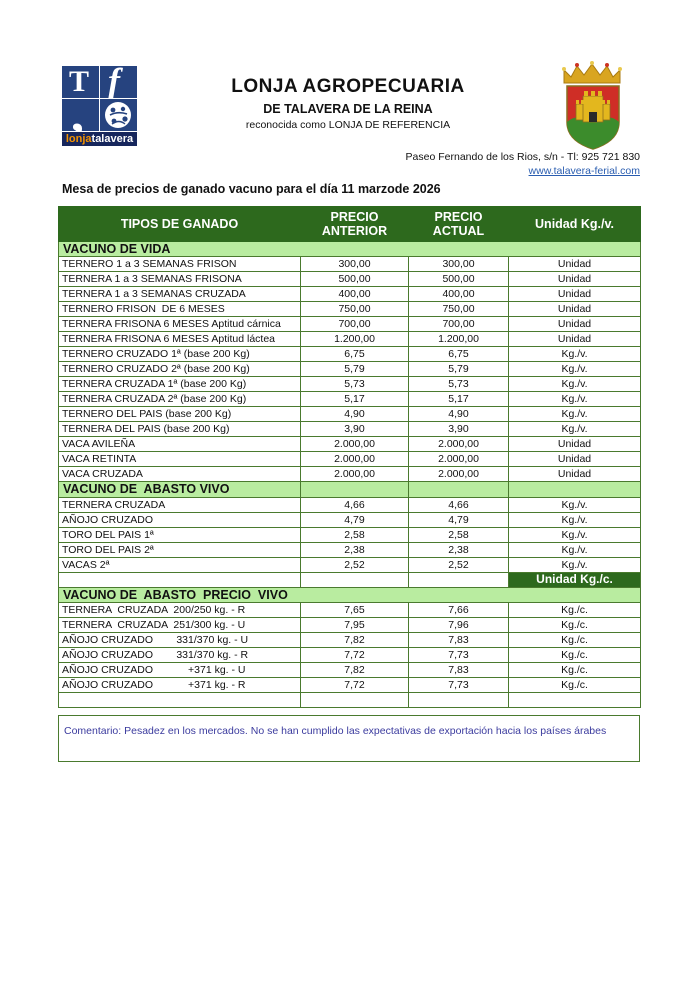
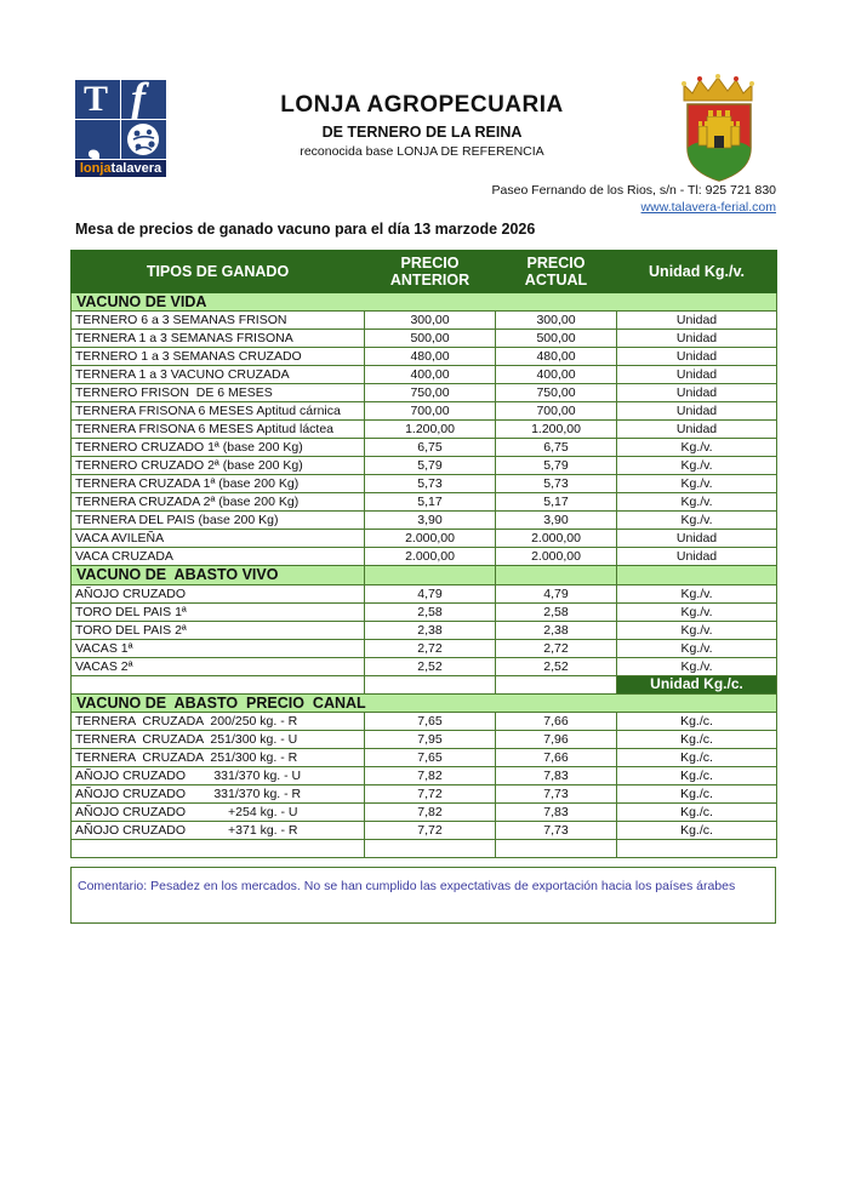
  T
  f
  ,
  lonjatalavera
  LONJA AGROPECUARIA
- DE TALAVERA DE LA REINA
+ DE TERNERO DE LA REINA
- reconocida como LONJA DE REFERENCIA
+ reconocida base LONJA DE REFERENCIA
  Paseo Fernando de los Rios, s/n - Tl: 925 721 830
  www.talavera-ferial.com
- Mesa de precios de ganado vacuno para el día 11 marzode 2026
+ Mesa de precios de ganado vacuno para el día 13 marzode 2026
  TIPOS DE GANADO	PRECIO ANTERIOR	PRECIO ACTUAL	Unidad Kg./v.
  VACUNO DE VIDA
- TERNERO 1 a 3 SEMANAS FRISON	300,00	300,00	Unidad
+ TERNERO 6 a 3 SEMANAS FRISON	300,00	300,00	Unidad
  TERNERA 1 a 3 SEMANAS FRISONA	500,00	500,00	Unidad
+ TERNERO 1 a 3 SEMANAS CRUZADO	480,00	480,00	Unidad
- TERNERA 1 a 3 SEMANAS CRUZADA	400,00	400,00	Unidad
+ TERNERA 1 a 3 VACUNO CRUZADA	400,00	400,00	Unidad
  TERNERO FRISON DE 6 MESES	750,00	750,00	Unidad
  TERNERA FRISONA 6 MESES Aptitud cárnica	700,00	700,00	Unidad
  TERNERA FRISONA 6 MESES Aptitud láctea	1.200,00	1.200,00	Unidad
  TERNERO CRUZADO 1ª (base 200 Kg)	6,75	6,75	Kg./v.
  TERNERO CRUZADO 2ª (base 200 Kg)	5,79	5,79	Kg./v.
  TERNERA CRUZADA 1ª (base 200 Kg)	5,73	5,73	Kg./v.
  TERNERA CRUZADA 2ª (base 200 Kg)	5,17	5,17	Kg./v.
- TERNERO DEL PAIS (base 200 Kg)	4,90	4,90	Kg./v.
  TERNERA DEL PAIS (base 200 Kg)	3,90	3,90	Kg./v.
  VACA AVILEÑA	2.000,00	2.000,00	Unidad
- VACA RETINTA	2.000,00	2.000,00	Unidad
  VACA CRUZADA	2.000,00	2.000,00	Unidad
  VACUNO DE ABASTO VIVO
- TERNERA CRUZADA	4,66	4,66	Kg./v.
  AÑOJO CRUZADO	4,79	4,79	Kg./v.
  TORO DEL PAIS 1ª	2,58	2,58	Kg./v.
  TORO DEL PAIS 2ª	2,38	2,38	Kg./v.
+ VACAS 1ª	2,72	2,72	Kg./v.
  VACAS 2ª	2,52	2,52	Kg./v.
  			Unidad Kg./c.
- VACUNO DE ABASTO PRECIO VIVO
+ VACUNO DE ABASTO PRECIO CANAL
  TERNERA CRUZADA 200/250 kg. - R	7,65	7,66	Kg./c.
  TERNERA CRUZADA 251/300 kg. - U	7,95	7,96	Kg./c.
+ TERNERA CRUZADA 251/300 kg. - R	7,65	7,66	Kg./c.
  AÑOJO CRUZADO 331/370 kg. - U	7,82	7,83	Kg./c.
  AÑOJO CRUZADO 331/370 kg. - R	7,72	7,73	Kg./c.
- AÑOJO CRUZADO +371 kg. - U	7,82	7,83	Kg./c.
+ AÑOJO CRUZADO +254 kg. - U	7,82	7,83	Kg./c.
  AÑOJO CRUZADO +371 kg. - R	7,72	7,73	Kg./c.
  Comentario: Pesadez en los mercados. No se han cumplido las expectativas de exportación hacia los países árabes
